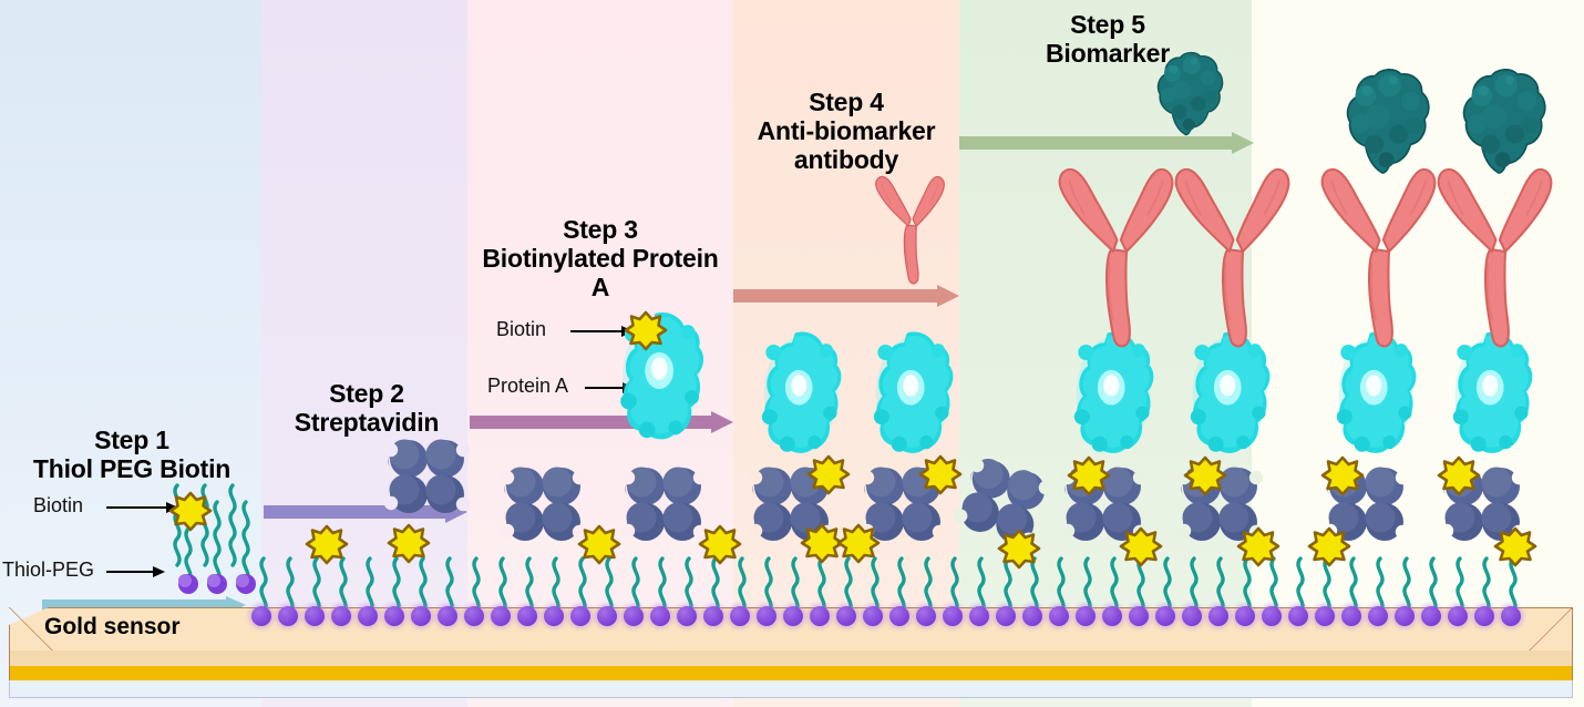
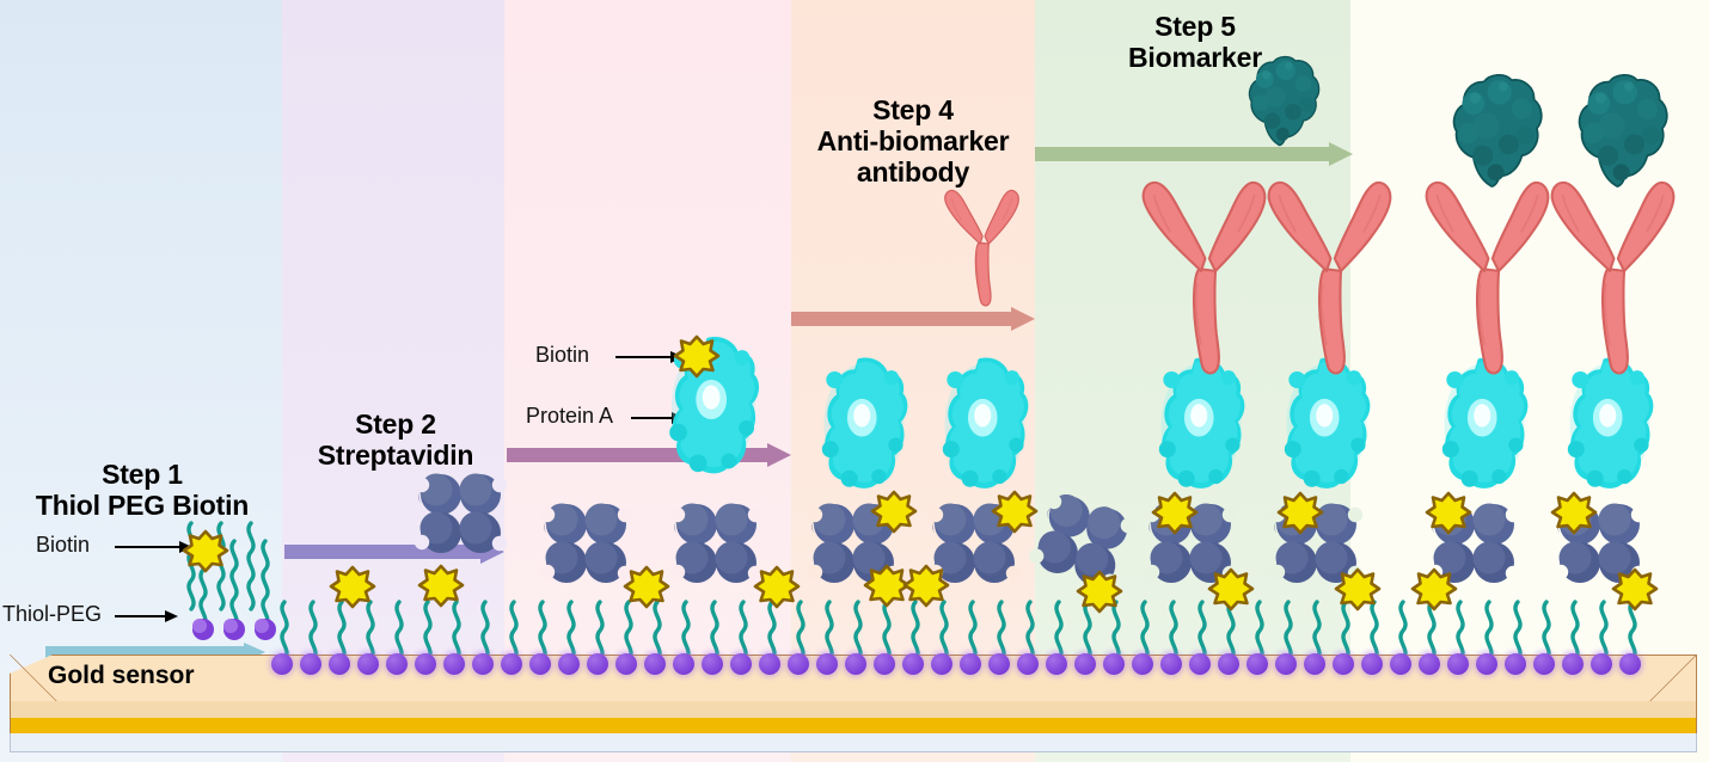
  Step 1
  Thiol PEG Biotin
  Step 2
  Streptavidin
- Step 3
- Biotinylated Protein
- A
  Step 4
  Anti-biomarker
  antibody
  Step 5
  Biomarker
  Biotin
  Thiol-PEG
  Biotin
  Protein A
  Gold sensor
